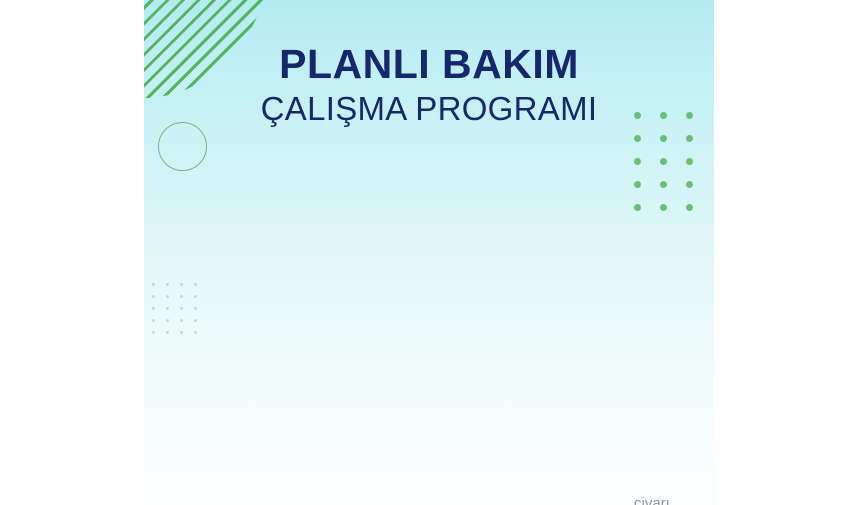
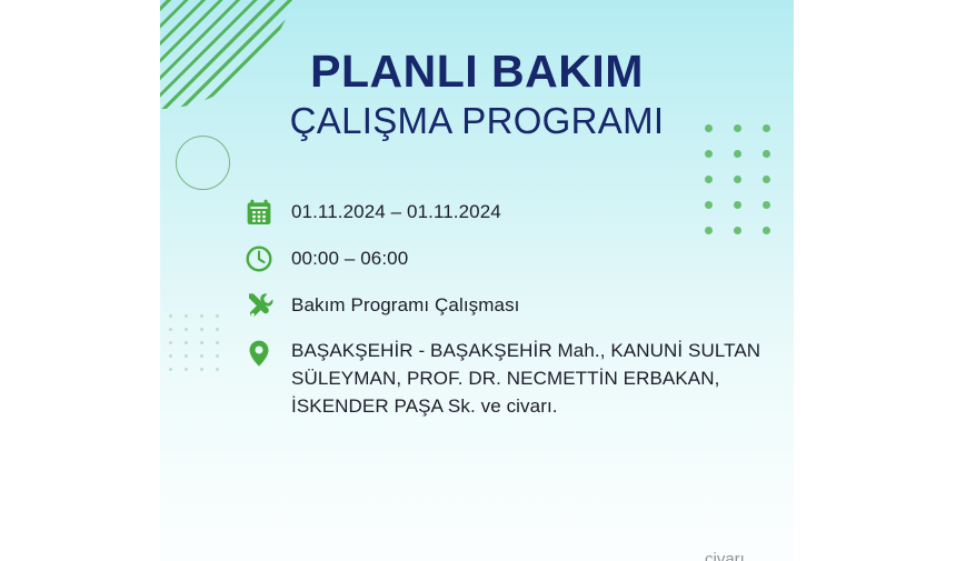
  PLANLI BAKIM
  ÇALIŞMA PROGRAMI
+ 01.11.2024 – 01.11.2024
+ 00:00 – 06:00
+ Bakım Programı Çalışması
+ BAŞAKŞEHİR - BAŞAKŞEHİR Mah., KANUNİ SULTAN SÜLEYMAN, PROF. DR. NECMETTİN ERBAKAN, İSKENDER PAŞA Sk. ve civarı.
  civarı.
